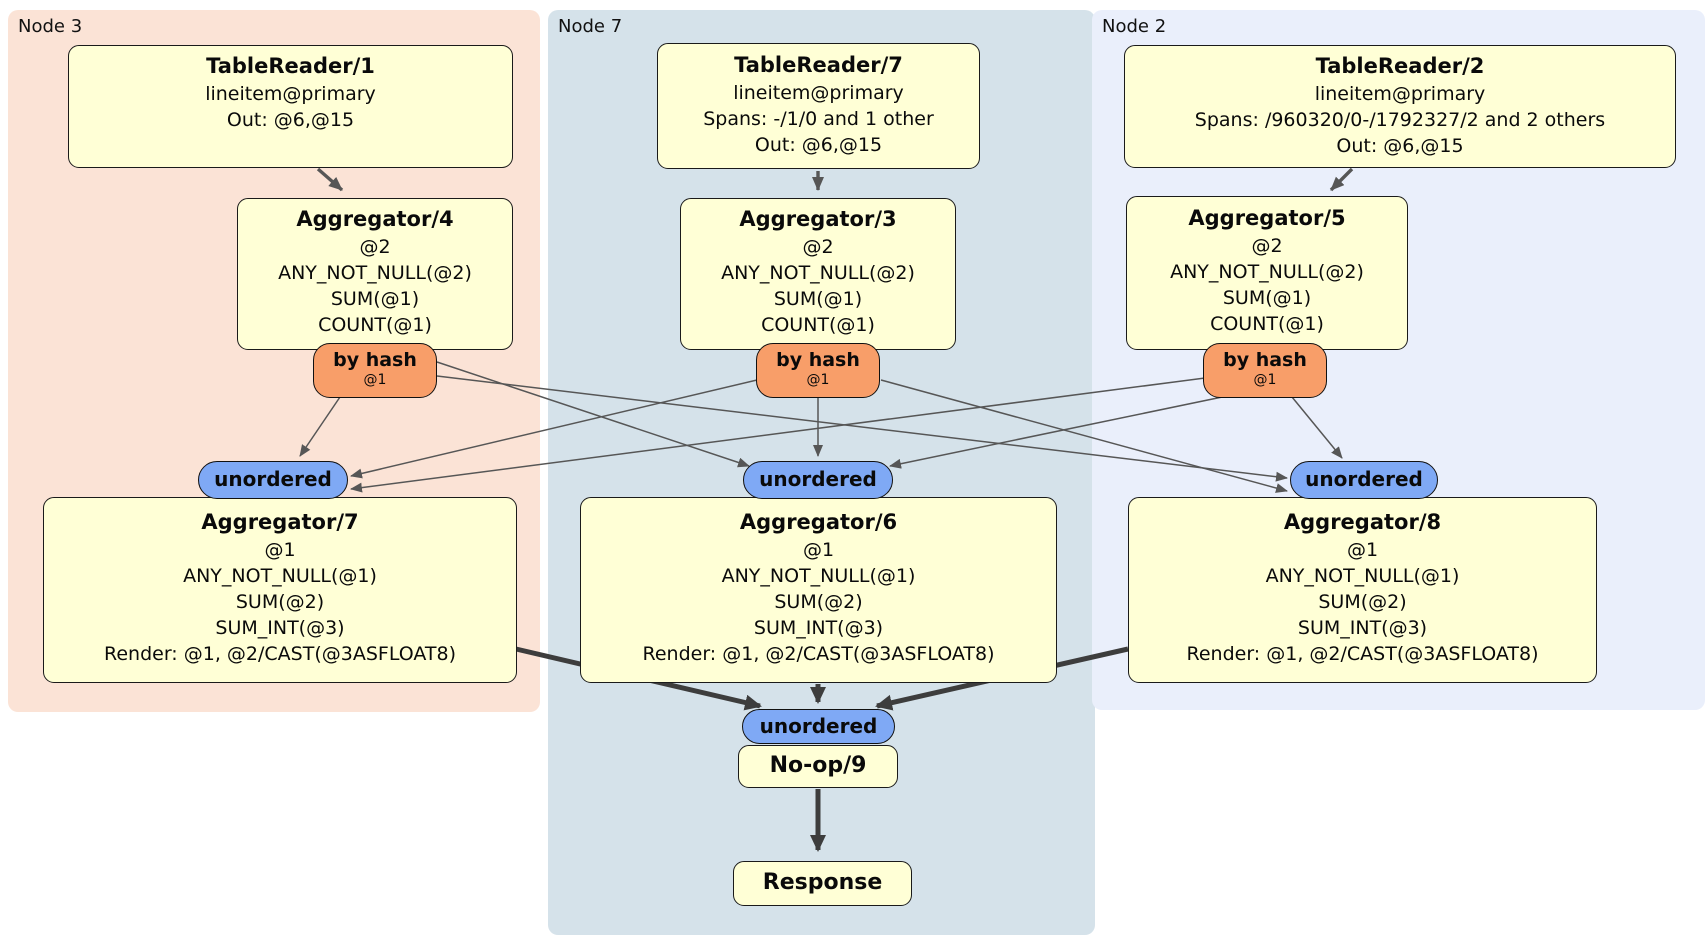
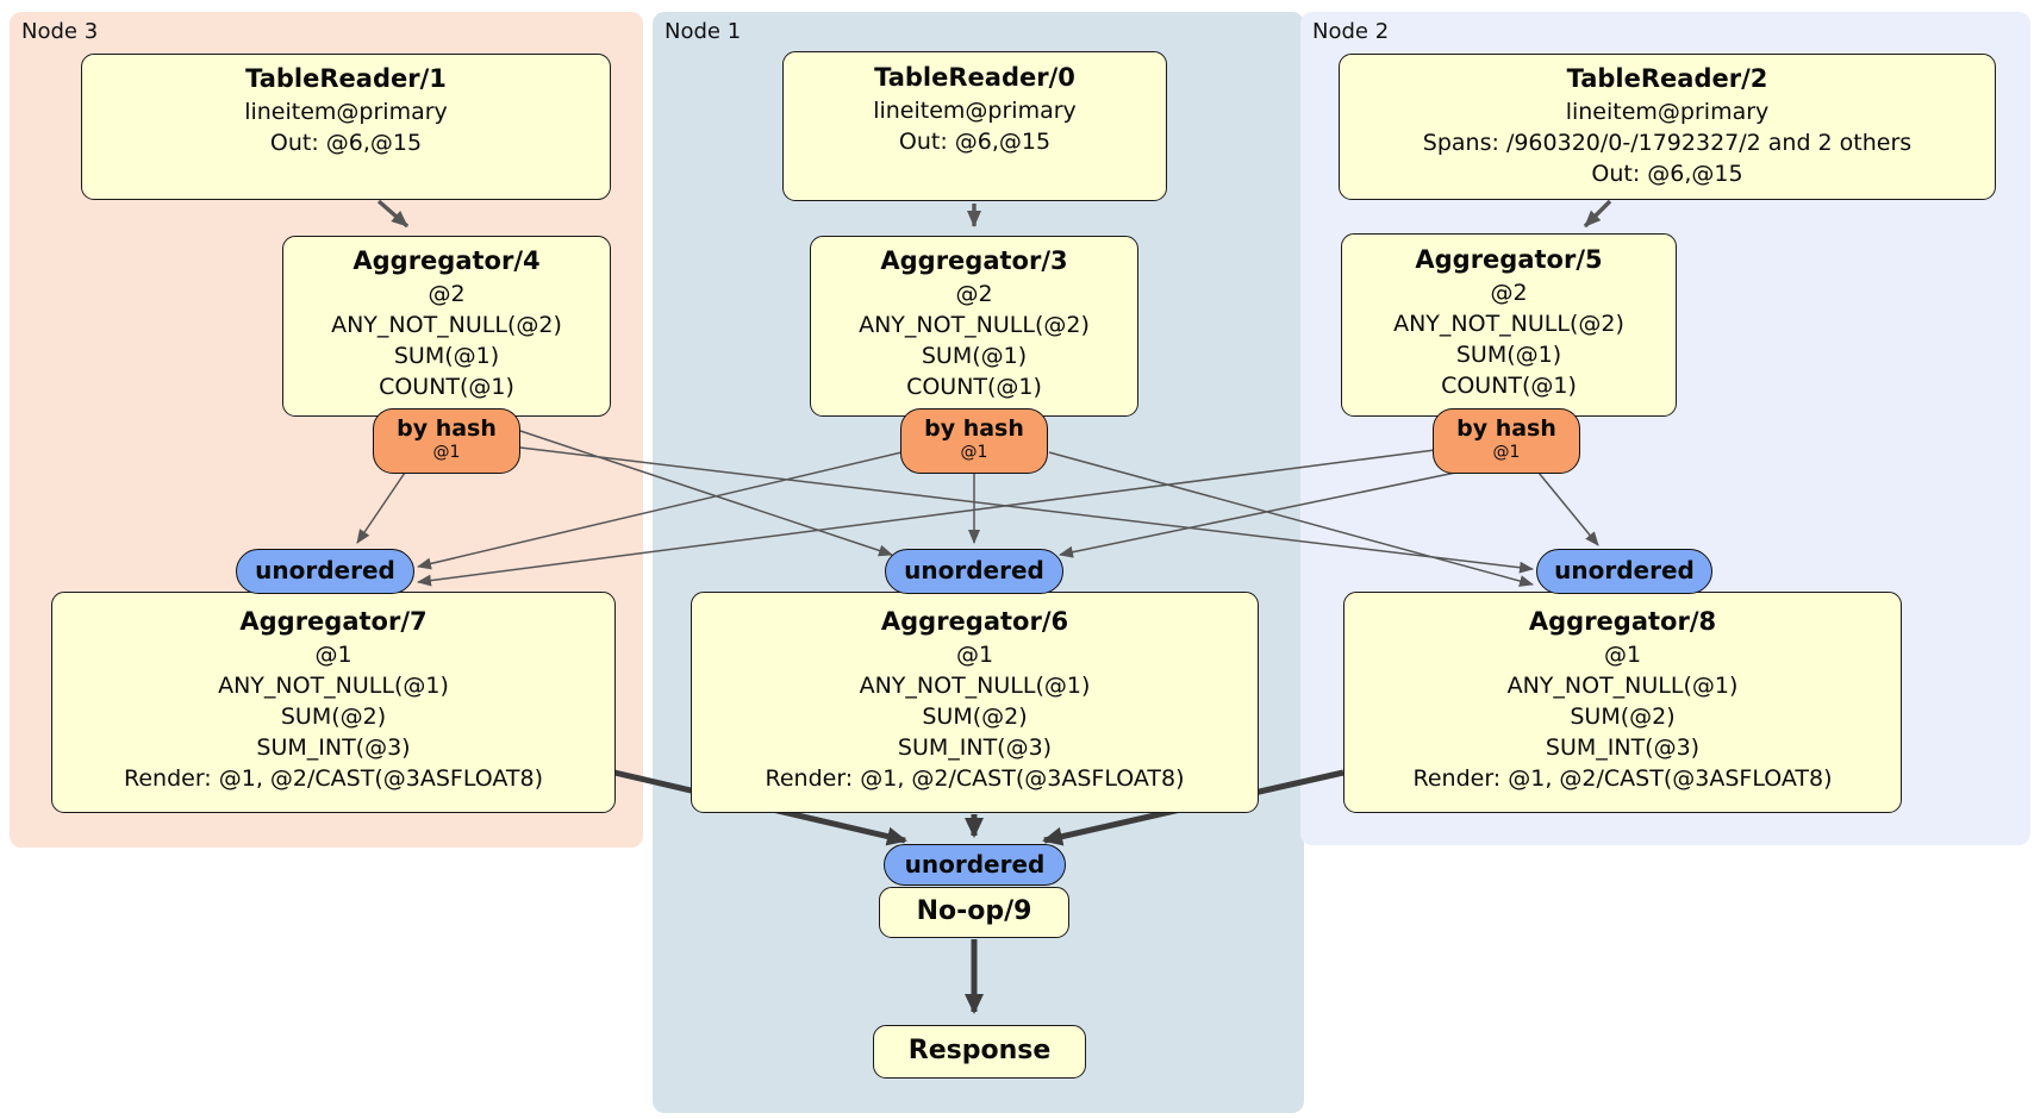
  Node 3
- Node 7
+ Node 1
  Node 2
  TableReader/1
  lineitem@primary
  Out: @6,@15
  Aggregator/4
  @2
  ANY_NOT_NULL(@2)
  SUM(@1)
  COUNT(@1)
  by hash
  @1
  unordered
  Aggregator/7
  @1
  ANY_NOT_NULL(@1)
  SUM(@2)
  SUM_INT(@3)
  Render: @1, @2/CAST(@3ASFLOAT8)
- TableReader/7
+ TableReader/0
  lineitem@primary
- Spans: -/1/0 and 1 other
  Out: @6,@15
  Aggregator/3
  @2
  ANY_NOT_NULL(@2)
  SUM(@1)
  COUNT(@1)
  by hash
  @1
  unordered
  Aggregator/6
  @1
  ANY_NOT_NULL(@1)
  SUM(@2)
  SUM_INT(@3)
  Render: @1, @2/CAST(@3ASFLOAT8)
  unordered
  No-op/9
  Response
  TableReader/2
  lineitem@primary
  Spans: /960320/0-/1792327/2 and 2 others
  Out: @6,@15
  Aggregator/5
  @2
  ANY_NOT_NULL(@2)
  SUM(@1)
  COUNT(@1)
  by hash
  @1
  unordered
  Aggregator/8
  @1
  ANY_NOT_NULL(@1)
  SUM(@2)
  SUM_INT(@3)
  Render: @1, @2/CAST(@3ASFLOAT8)
